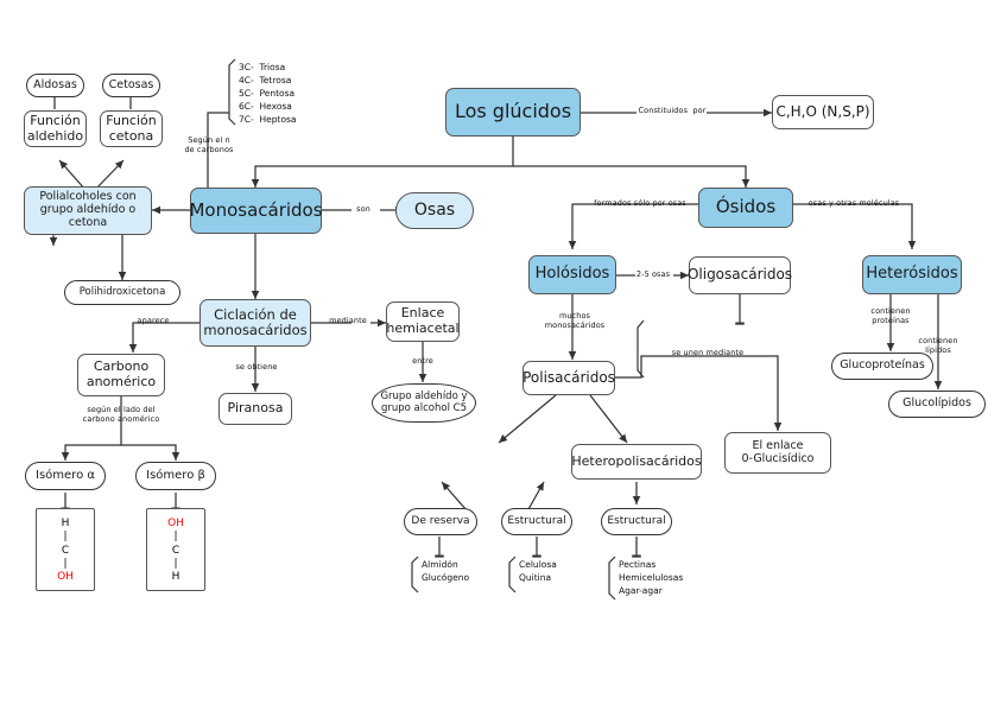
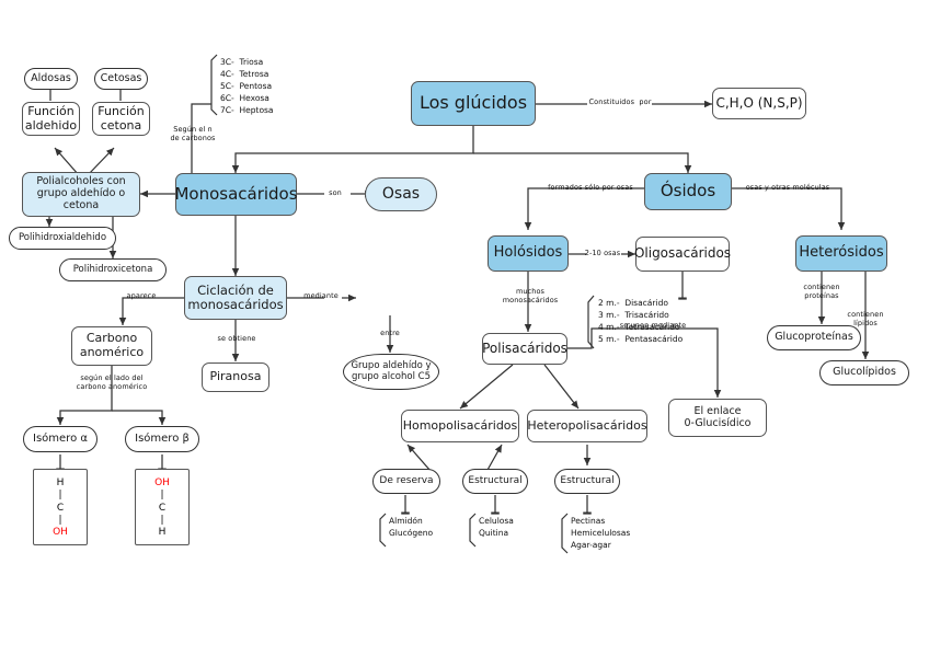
  Los glúcidos
  C,H,O (N,S,P)
  Monosacáridos
  Osas
  Ósidos
  Aldosas
  Cetosas
  Función
  aldehido
  Función
  cetona
  Polialcoholes con
  grupo aldehído o
  cetona
+ Polihidroxialdehido
  Polihidroxicetona
  Ciclación de
  monosacáridos
- Enlace
- hemiacetal
  Grupo aldehído y
  grupo alcohol C5
  Carbono
  anomérico
  Piranosa
  Isómero α
  Isómero β
  H
  |
  C
  |
  OH
  OH
  |
  C
  |
  H
  Holósidos
  Heterósidos
  Oligosacáridos
  Polisacáridos
  Glucoproteínas
  Glucolípidos
  El enlace
  0-Glucisídico
+ Homopolisacáridos
  Heteropolisacáridos
  De reserva
  Estructural
  Estructural
  3C- Triosa
  4C- Tetrosa
  5C- Pentosa
  6C- Hexosa
  7C- Heptosa
+ 2 m.- Disacárido
+ 3 m.- Trisacárido
+ 4 m.- Tetrasacárido
+ 5 m.- Pentasacárido
  Almidón
  Glucógeno
  Celulosa
  Quitina
  Pectinas
  Hemicelulosas
  Agar-agar
  Constituidos por
  Según el n
  de carbonos
  son
  formados sólo por osas
  osas y otras moléculas
- 2-5 osas
+ 2-10 osas
  muchos
  monosacáridos
  contienen
  proteínas
  contienen
  lípidos
  se unen mediante
  aparece
  mediante
  se obtiene
  entre
  según el lado del
  carbono anomérico
